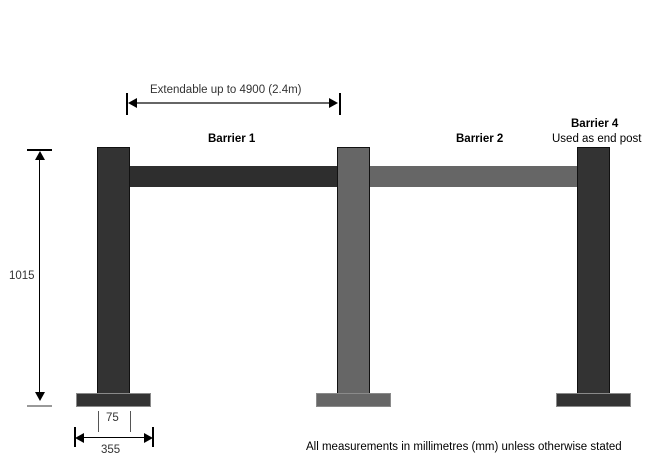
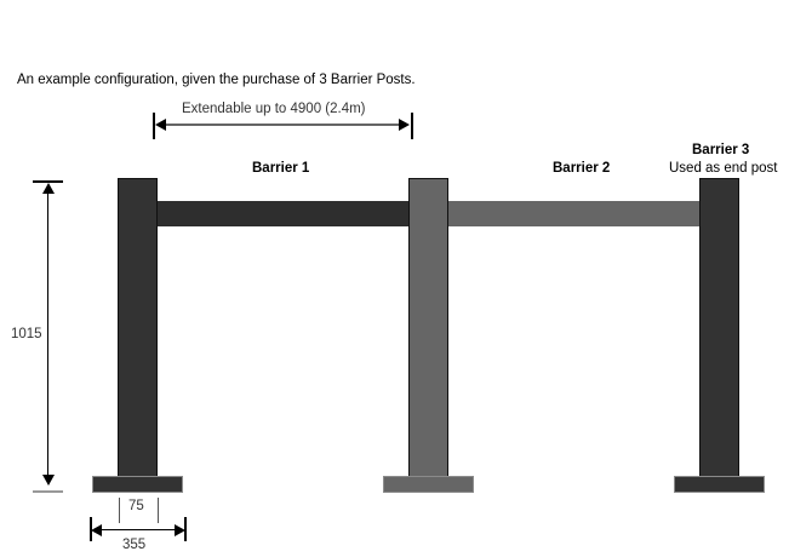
+ An example configuration, given the purchase of 3 Barrier Posts.
  Extendable up to 4900 (2.4m)
  Barrier 1
  Barrier 2
- Barrier 4
+ Barrier 3
  Used as end post
  1015
  75
  355
- All measurements in millimetres (mm) unless otherwise stated
